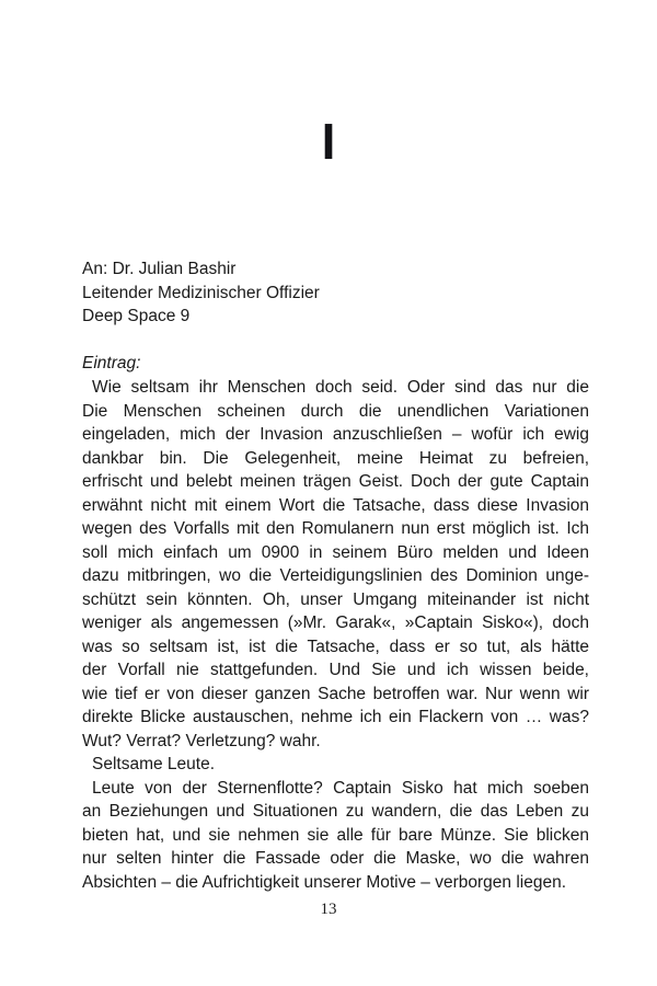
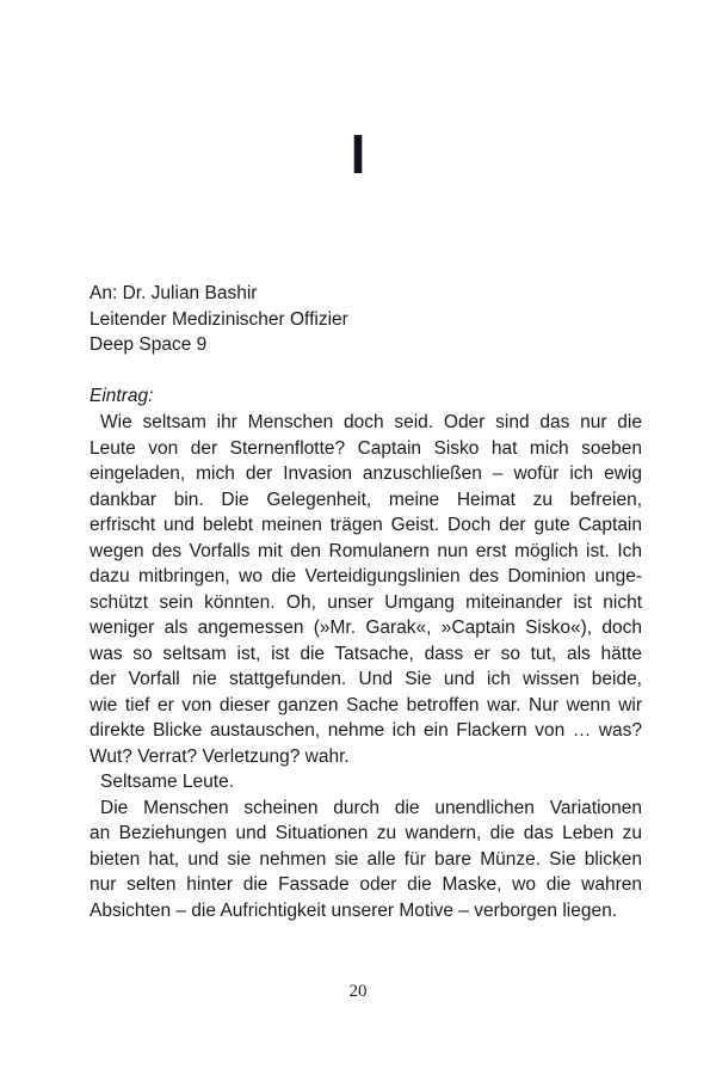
  I
  An: Dr. Julian Bashir
  Leitender Medizinischer Offizier
  Deep Space 9
  Eintrag:
  Wie seltsam ihr Menschen doch seid. Oder sind das nur die
- Die Menschen scheinen durch die unendlichen Variationen
+ Leute von der Sternenflotte? Captain Sisko hat mich soeben
  eingeladen, mich der Invasion anzuschließen – wofür ich ewig
  dankbar bin. Die Gelegenheit, meine Heimat zu befreien,
  erfrischt und belebt meinen trägen Geist. Doch der gute Captain
- erwähnt nicht mit einem Wort die Tatsache, dass diese Invasion
  wegen des Vorfalls mit den Romulanern nun erst möglich ist. Ich
- soll mich einfach um 0900 in seinem Büro melden und Ideen
  dazu mitbringen, wo die Verteidigungslinien des Dominion unge-
  schützt sein könnten. Oh, unser Umgang miteinander ist nicht
  weniger als angemessen (»Mr. Garak«, »Captain Sisko«), doch
  was so seltsam ist, ist die Tatsache, dass er so tut, als hätte
  der Vorfall nie stattgefunden. Und Sie und ich wissen beide,
  wie tief er von dieser ganzen Sache betroffen war. Nur wenn wir
  direkte Blicke austauschen, nehme ich ein Flackern von … was?
  Wut? Verrat? Verletzung? wahr.
  Seltsame Leute.
- Leute von der Sternenflotte? Captain Sisko hat mich soeben
+ Die Menschen scheinen durch die unendlichen Variationen
  an Beziehungen und Situationen zu wandern, die das Leben zu
  bieten hat, und sie nehmen sie alle für bare Münze. Sie blicken
  nur selten hinter die Fassade oder die Maske, wo die wahren
  Absichten – die Aufrichtigkeit unserer Motive – verborgen liegen.
- 13
+ 20
